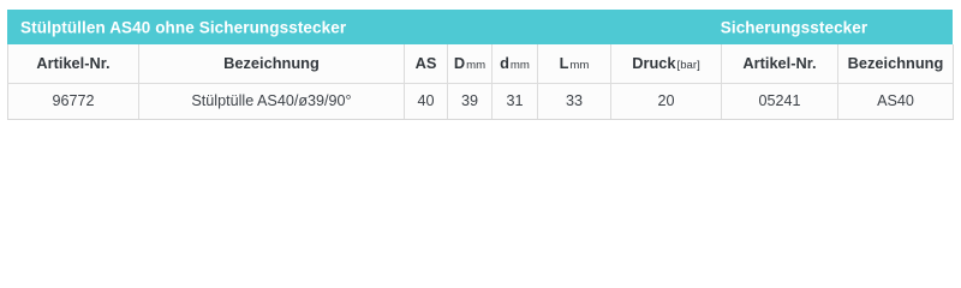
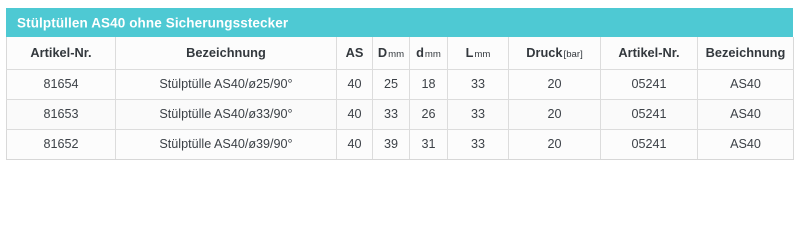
  Stülptüllen AS40 ohne Sicherungsstecker
- Sicherungsstecker
  Artikel-Nr.	Bezeichnung	AS	Dmm	dmm	Lmm	Druck[bar]	Artikel-Nr.	Bezeichnung
+ 81654	Stülptülle AS40/ø25/90°	40	25	18	33	20	05241	AS40
+ 81653	Stülptülle AS40/ø33/90°	40	33	26	33	20	05241	AS40
- 96772	Stülptülle AS40/ø39/90°	40	39	31	33	20	05241	AS40
+ 81652	Stülptülle AS40/ø39/90°	40	39	31	33	20	05241	AS40
